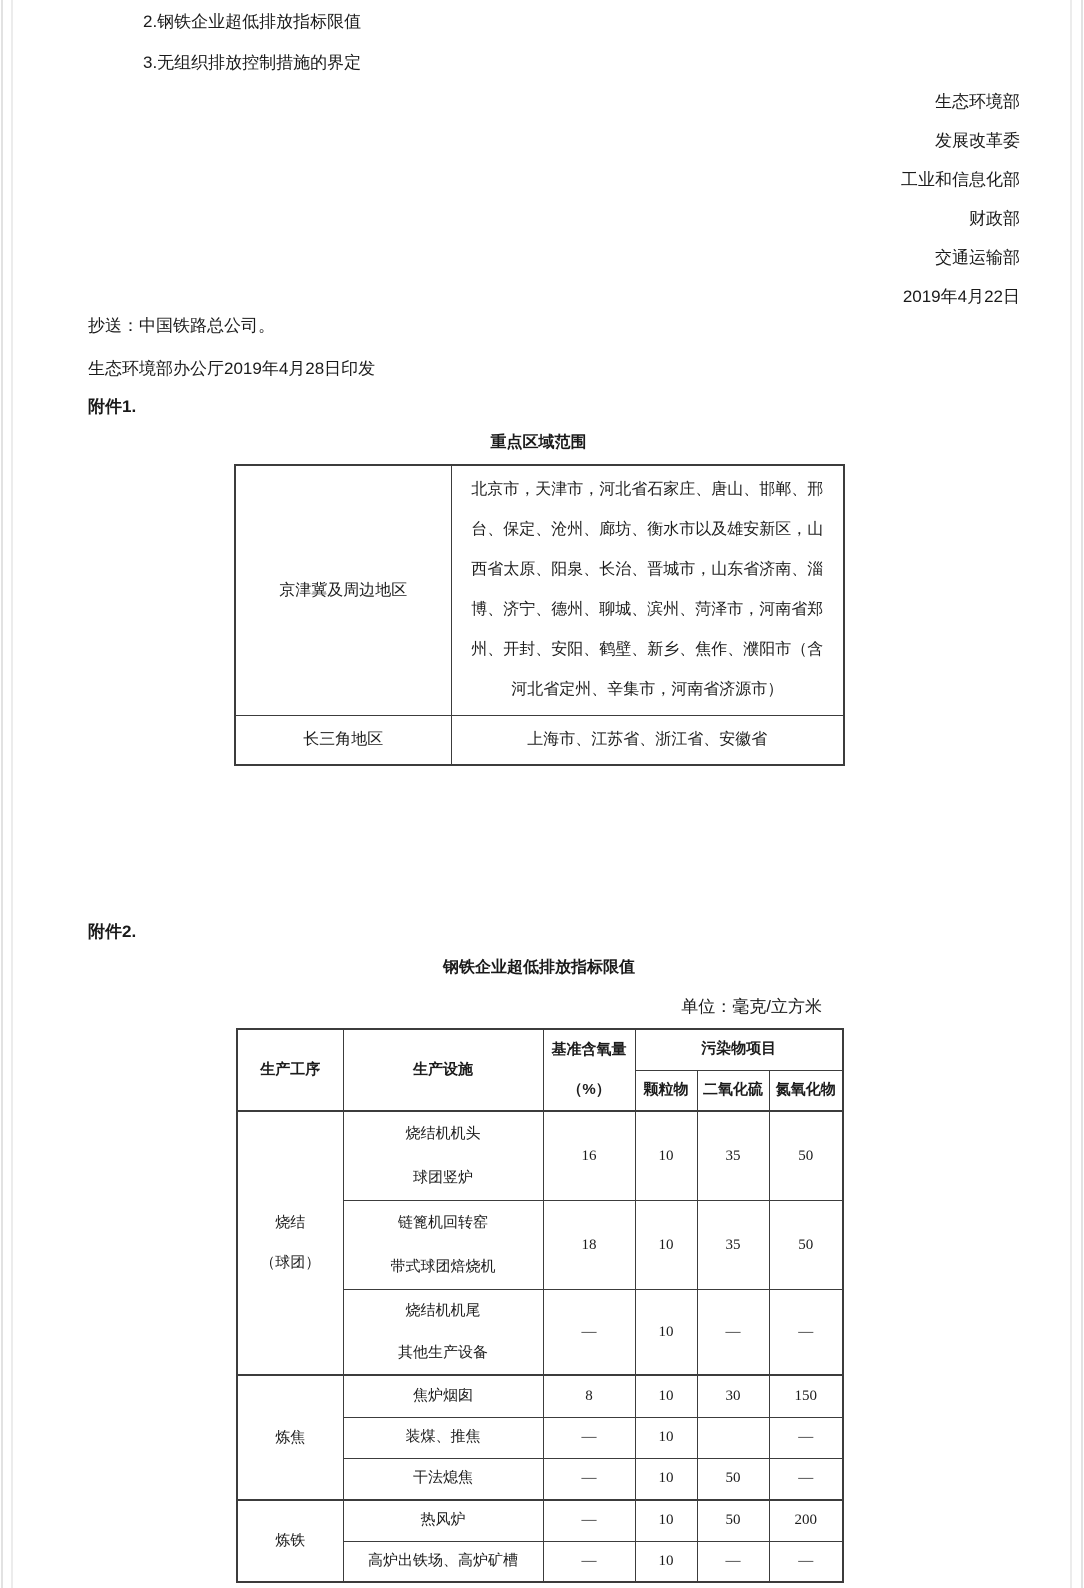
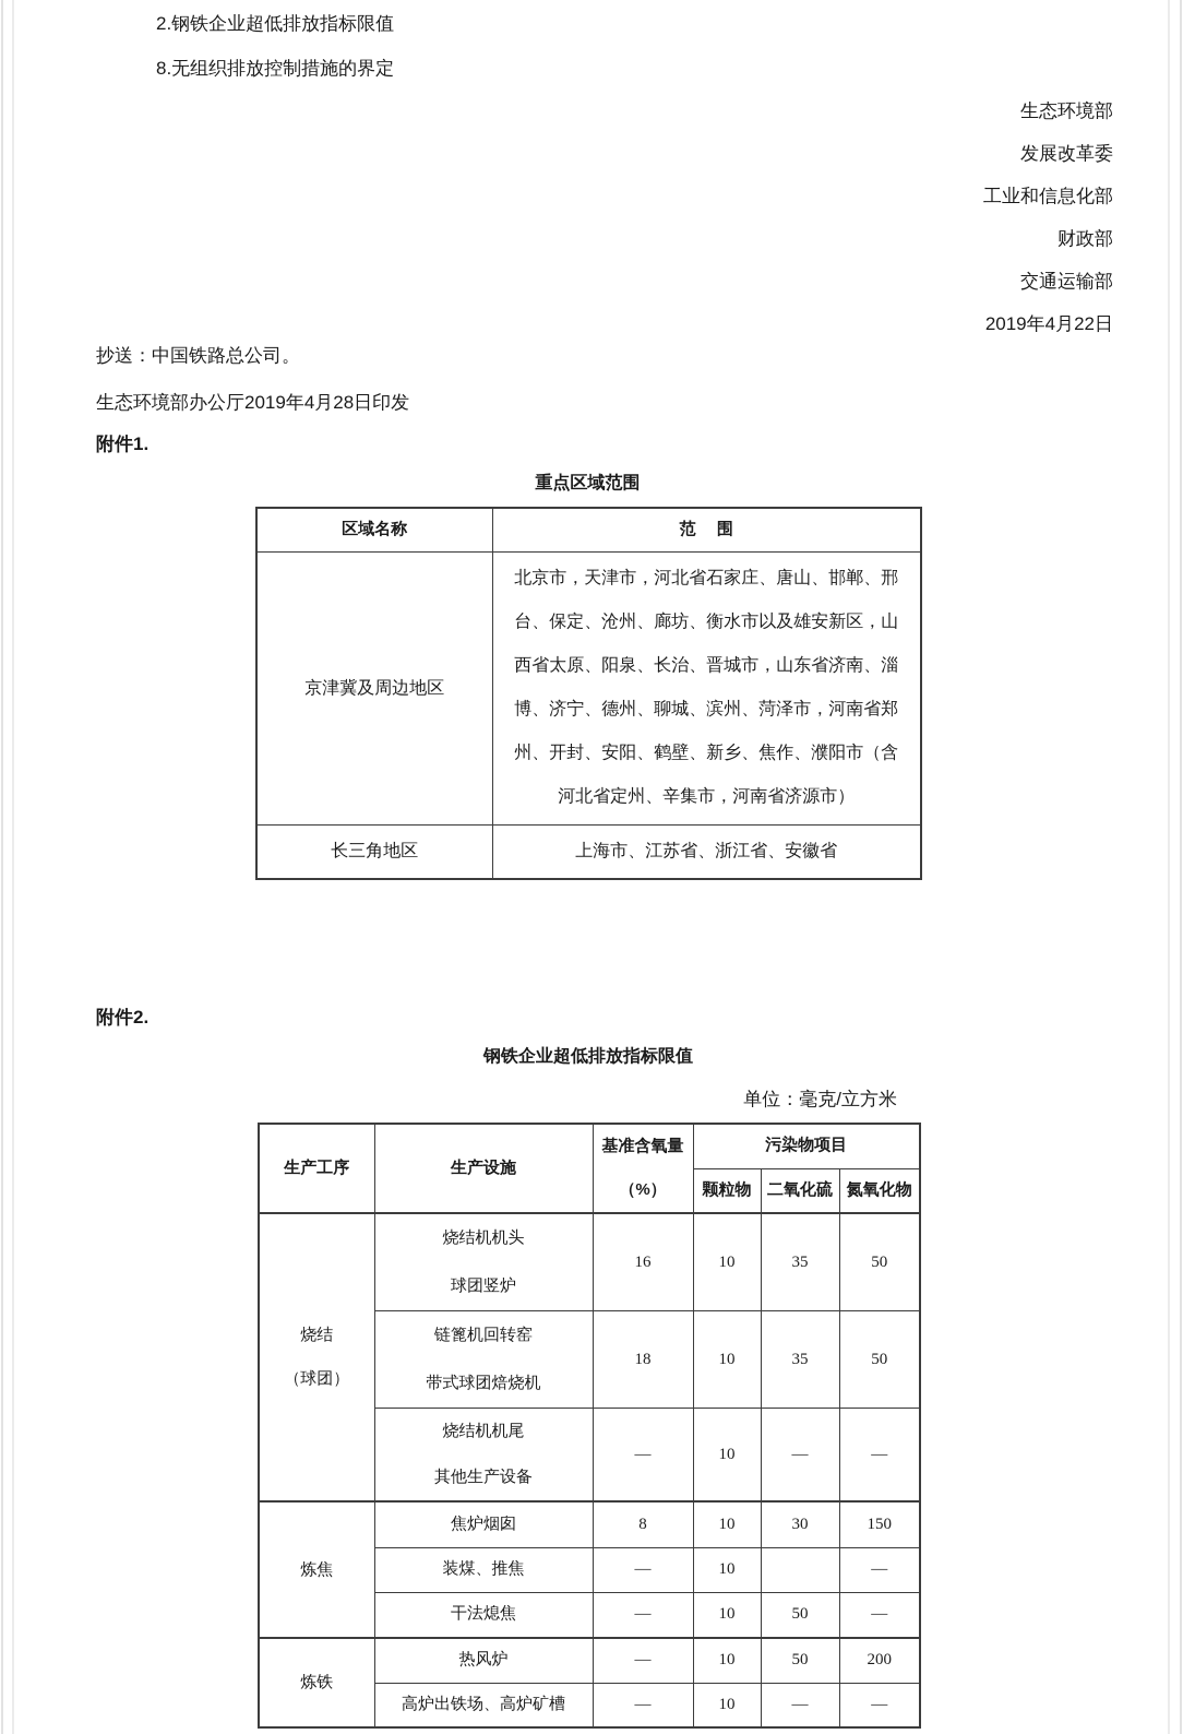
  2.钢铁企业超低排放指标限值
- 3.无组织排放控制措施的界定
+ 8.无组织排放控制措施的界定
  生态环境部
  发展改革委
  工业和信息化部
  财政部
  交通运输部
  2019年4月22日
  抄送：中国铁路总公司。
  生态环境部办公厅2019年4月28日印发
  附件1.
  重点区域范围
+ 区域名称	范 围
  京津冀及周边地区	北京市，天津市，河北省石家庄、唐山、邯郸、邢台、保定、沧州、廊坊、衡水市以及雄安新区，山西省太原、阳泉、长治、晋城市，山东省济南、淄博、济宁、德州、聊城、滨州、菏泽市，河南省郑州、开封、安阳、鹤壁、新乡、焦作、濮阳市（含河北省定州、辛集市，河南省济源市）
  长三角地区	上海市、江苏省、浙江省、安徽省
  附件2.
  钢铁企业超低排放指标限值
  单位：毫克/立方米
  生产工序	生产设施	基准含氧量 （%）	污染物项目
  颗粒物	二氧化硫	氮氧化物
  烧结 （球团）	烧结机机头 球团竖炉	16	10	35	50
  链篦机回转窑 带式球团焙烧机	18	10	35	50
  烧结机机尾 其他生产设备	—	10	—	—
  炼焦	焦炉烟囱	8	10	30	150
  装煤、推焦	—	10		—
  干法熄焦	—	10	50	—
  炼铁	热风炉	—	10	50	200
  高炉出铁场、高炉矿槽	—	10	—	—
